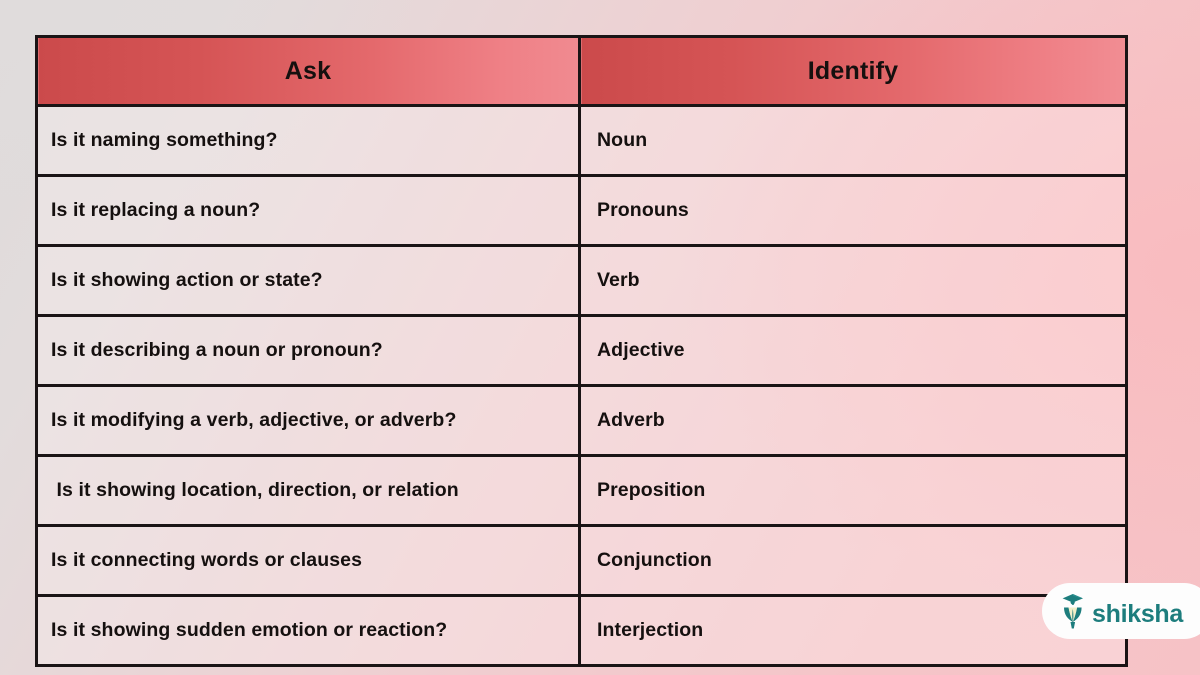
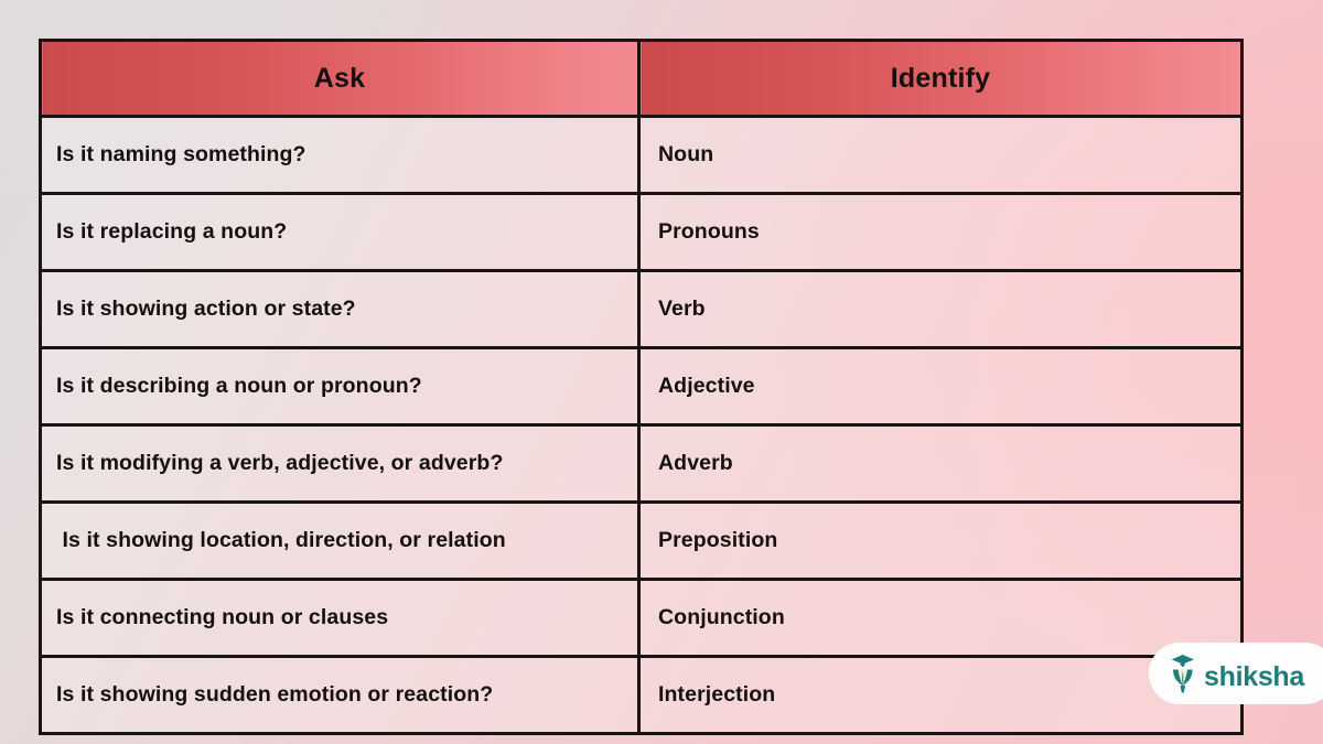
  Ask	Identify
  Is it naming something?	Noun
  Is it replacing a noun?	Pronouns
  Is it showing action or state?	Verb
  Is it describing a noun or pronoun?	Adjective
  Is it modifying a verb, adjective, or adverb?	Adverb
  Is it showing location, direction, or relation	Preposition
- Is it connecting words or clauses	Conjunction
+ Is it connecting noun or clauses	Conjunction
  Is it showing sudden emotion or reaction?	Interjection
  shiksha
